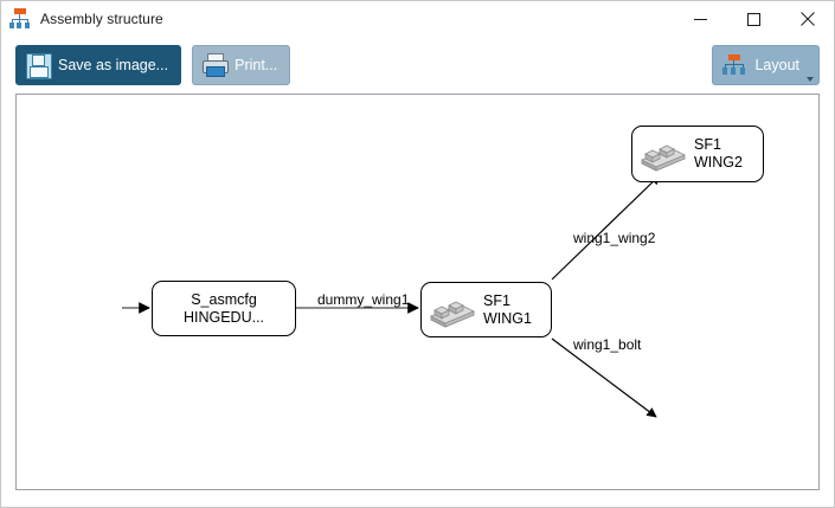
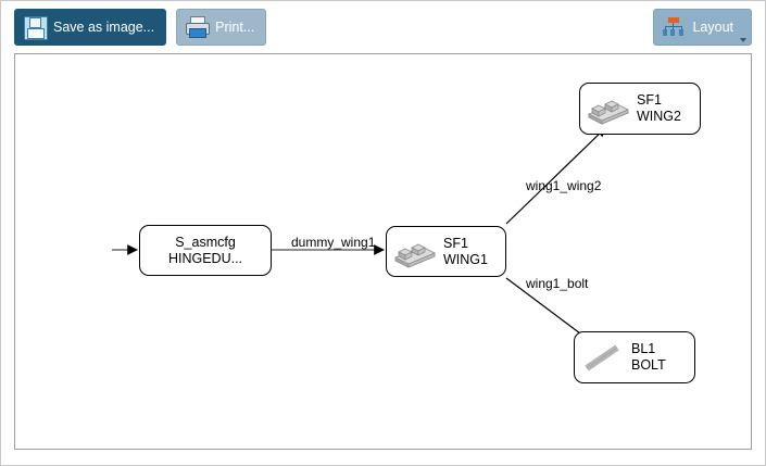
- Assembly structure
  Save as image...
  Print...
  Layout
  S_asmcfg
  HINGEDU...
  SF1
  WING1
  SF1
  WING2
+ BL1
+ BOLT
  dummy_wing1
  wing1_wing2
  wing1_bolt
